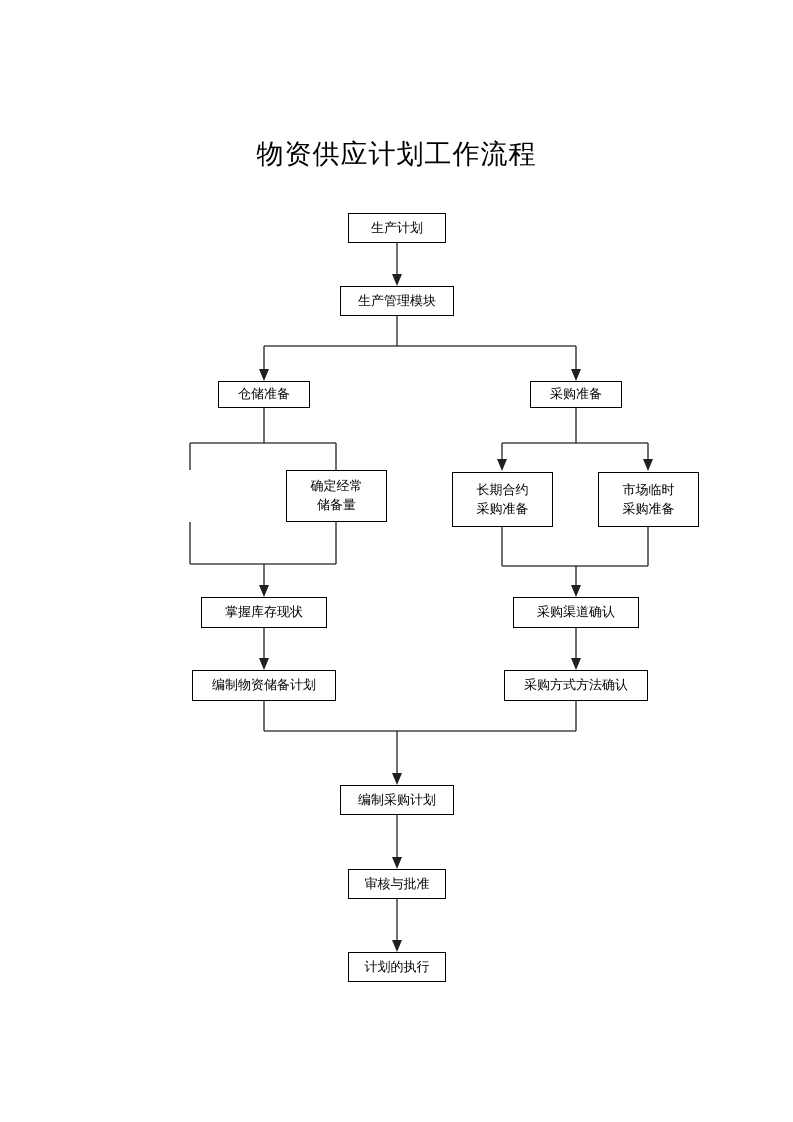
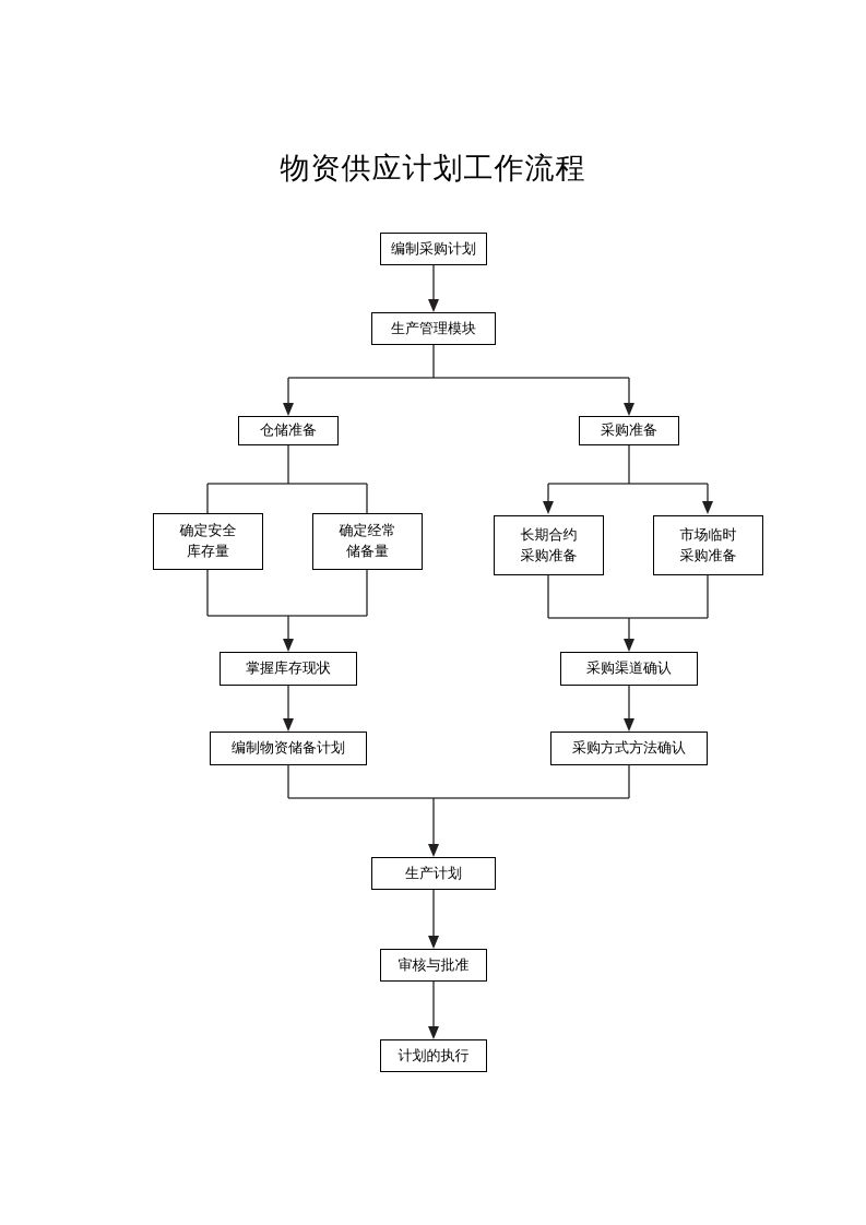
  物资供应计划工作流程
- 生产计划
+ 编制采购计划
  生产管理模块
  仓储准备
  采购准备
+ 确定安全
+ 库存量
  确定经常
  储备量
  长期合约
  采购准备
  市场临时
  采购准备
  掌握库存现状
  采购渠道确认
  编制物资储备计划
  采购方式方法确认
- 编制采购计划
+ 生产计划
  审核与批准
  计划的执行
